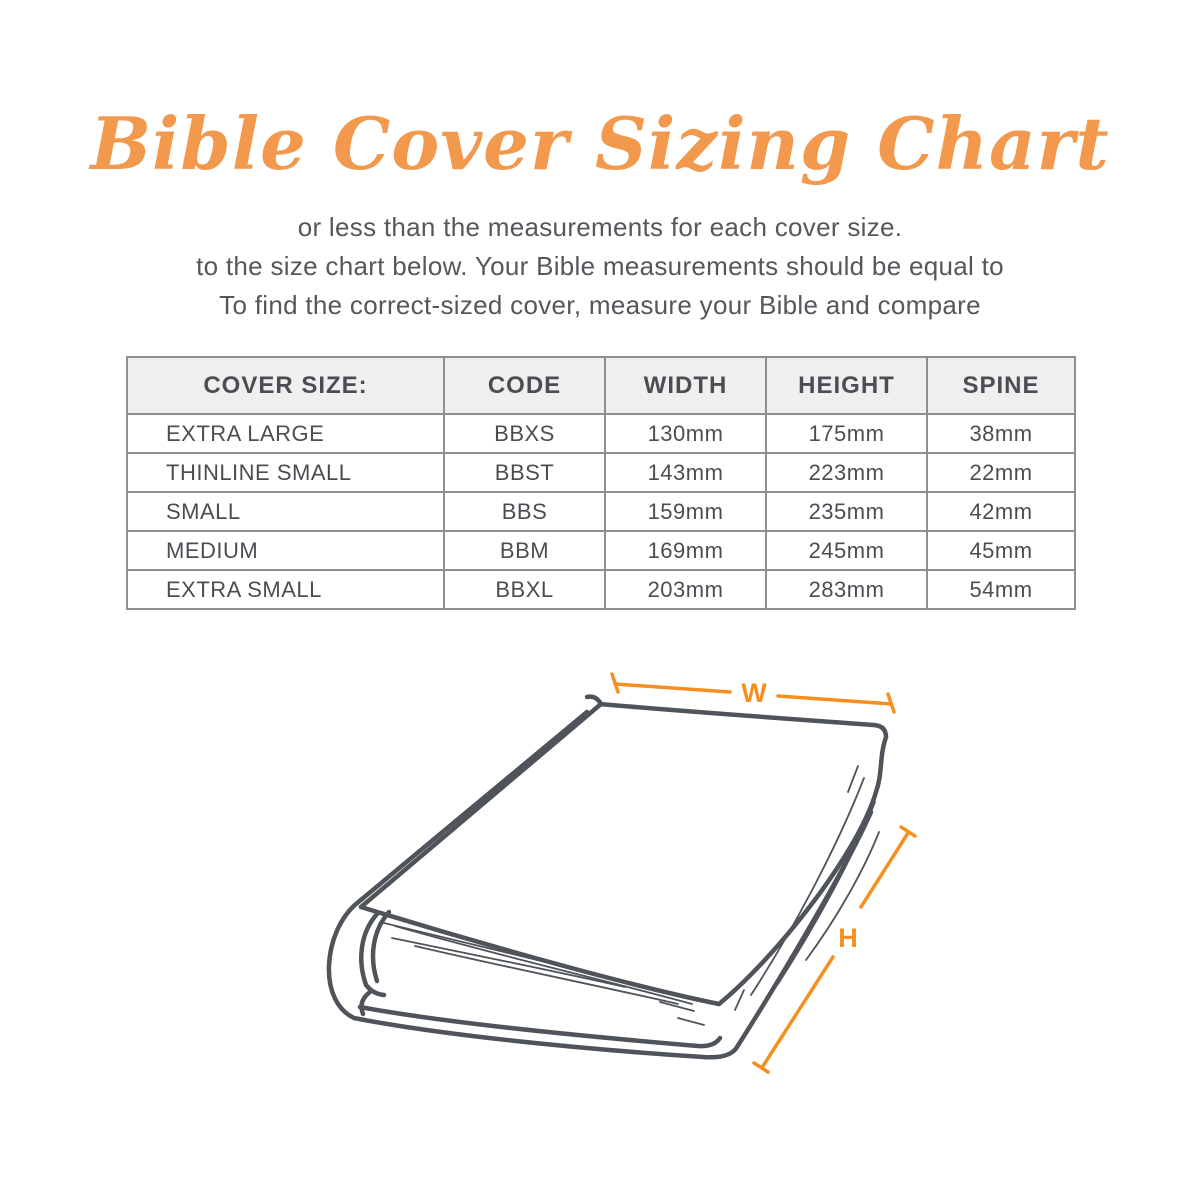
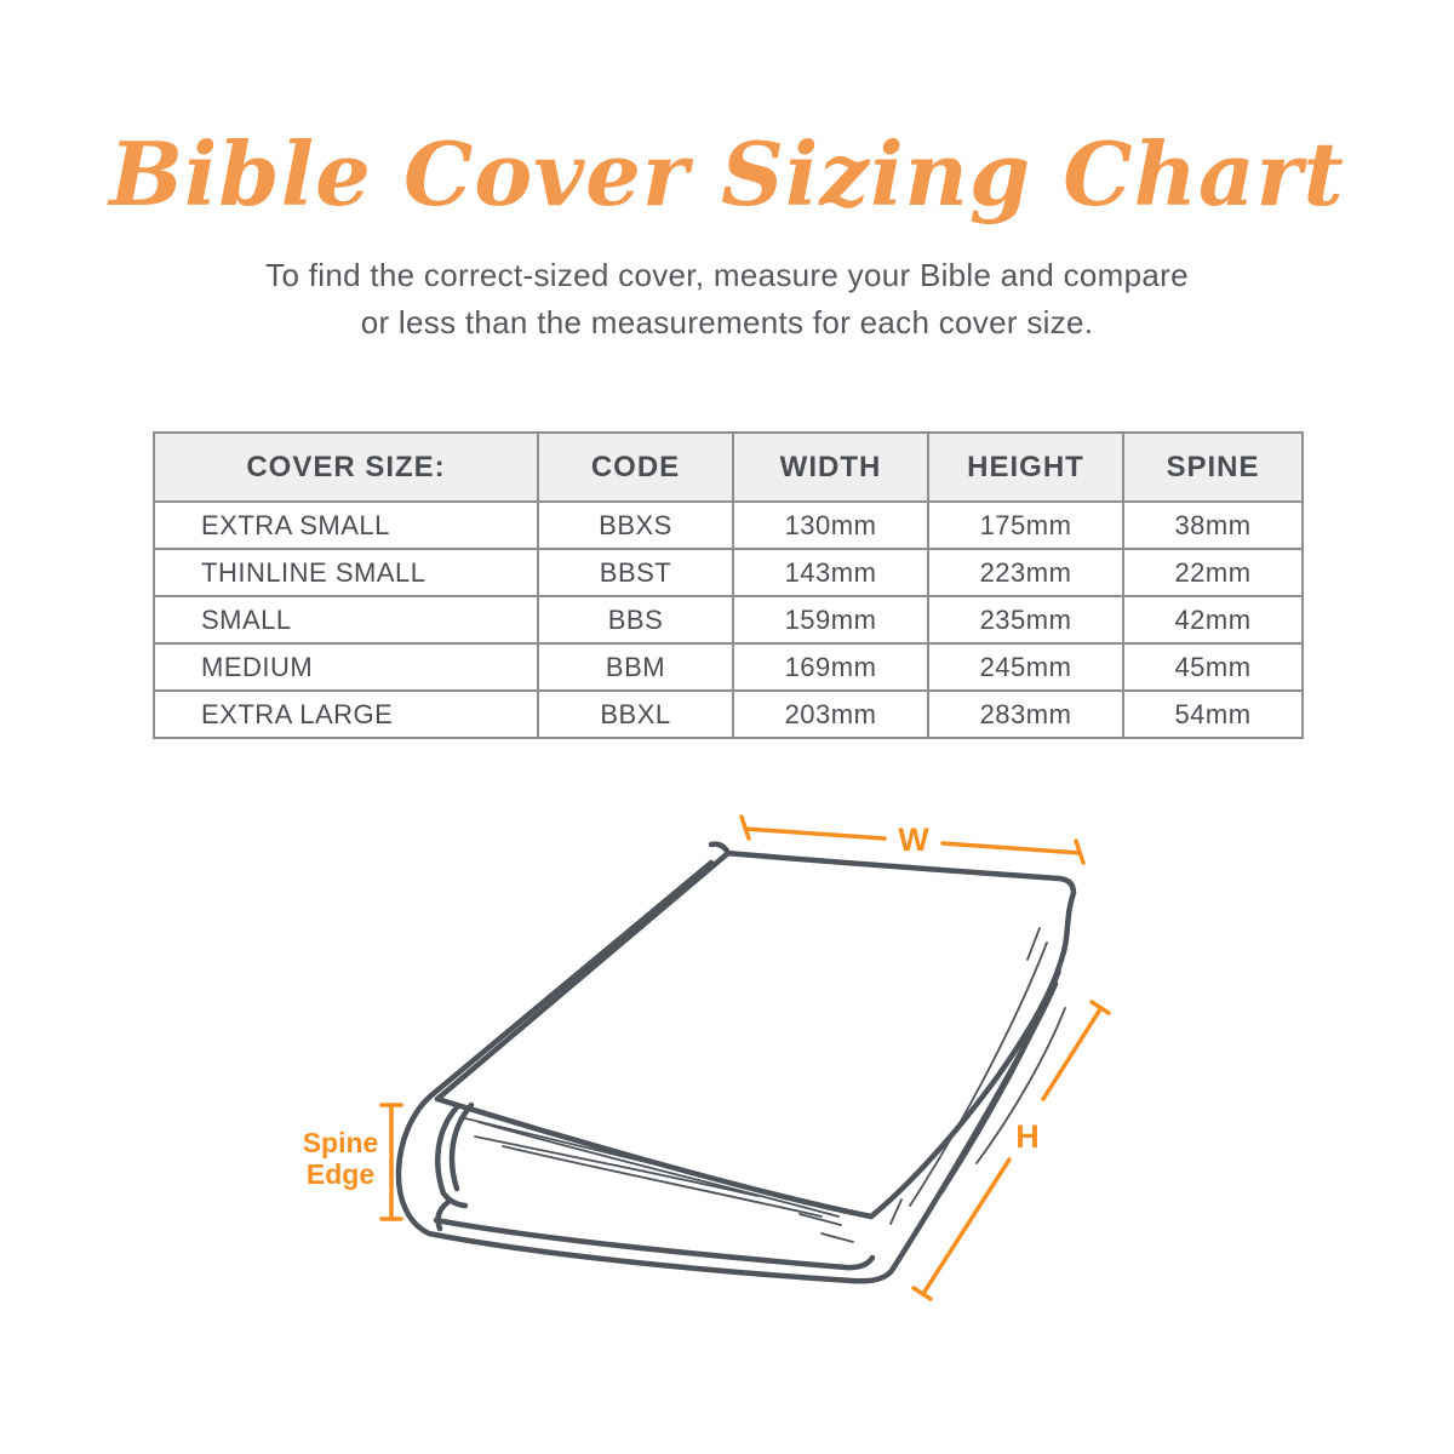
  Bible Cover Sizing Chart
- or less than the measurements for each cover size.
+ To find the correct-sized cover, measure your Bible and compare
- to the size chart below. Your Bible measurements should be equal to
- To find the correct-sized cover, measure your Bible and compare
+ or less than the measurements for each cover size.
  COVER SIZE:	CODE	WIDTH	HEIGHT	SPINE
- EXTRA LARGE	BBXS	130mm	175mm	38mm
+ EXTRA SMALL	BBXS	130mm	175mm	38mm
  THINLINE SMALL	BBST	143mm	223mm	22mm
  SMALL	BBS	159mm	235mm	42mm
  MEDIUM	BBM	169mm	245mm	45mm
- EXTRA SMALL	BBXL	203mm	283mm	54mm
+ EXTRA LARGE	BBXL	203mm	283mm	54mm
  W
  H
+ Spine
+ Edge
